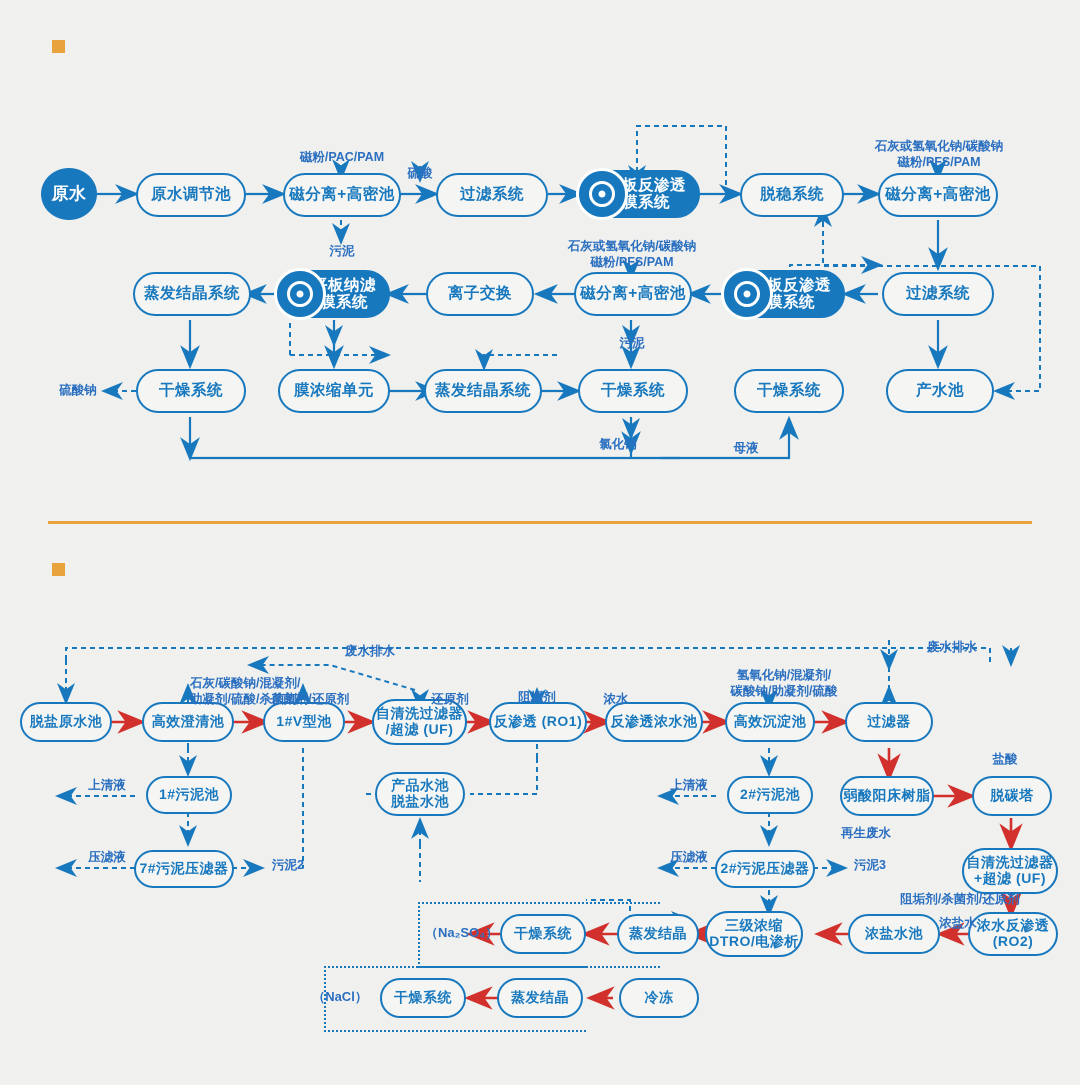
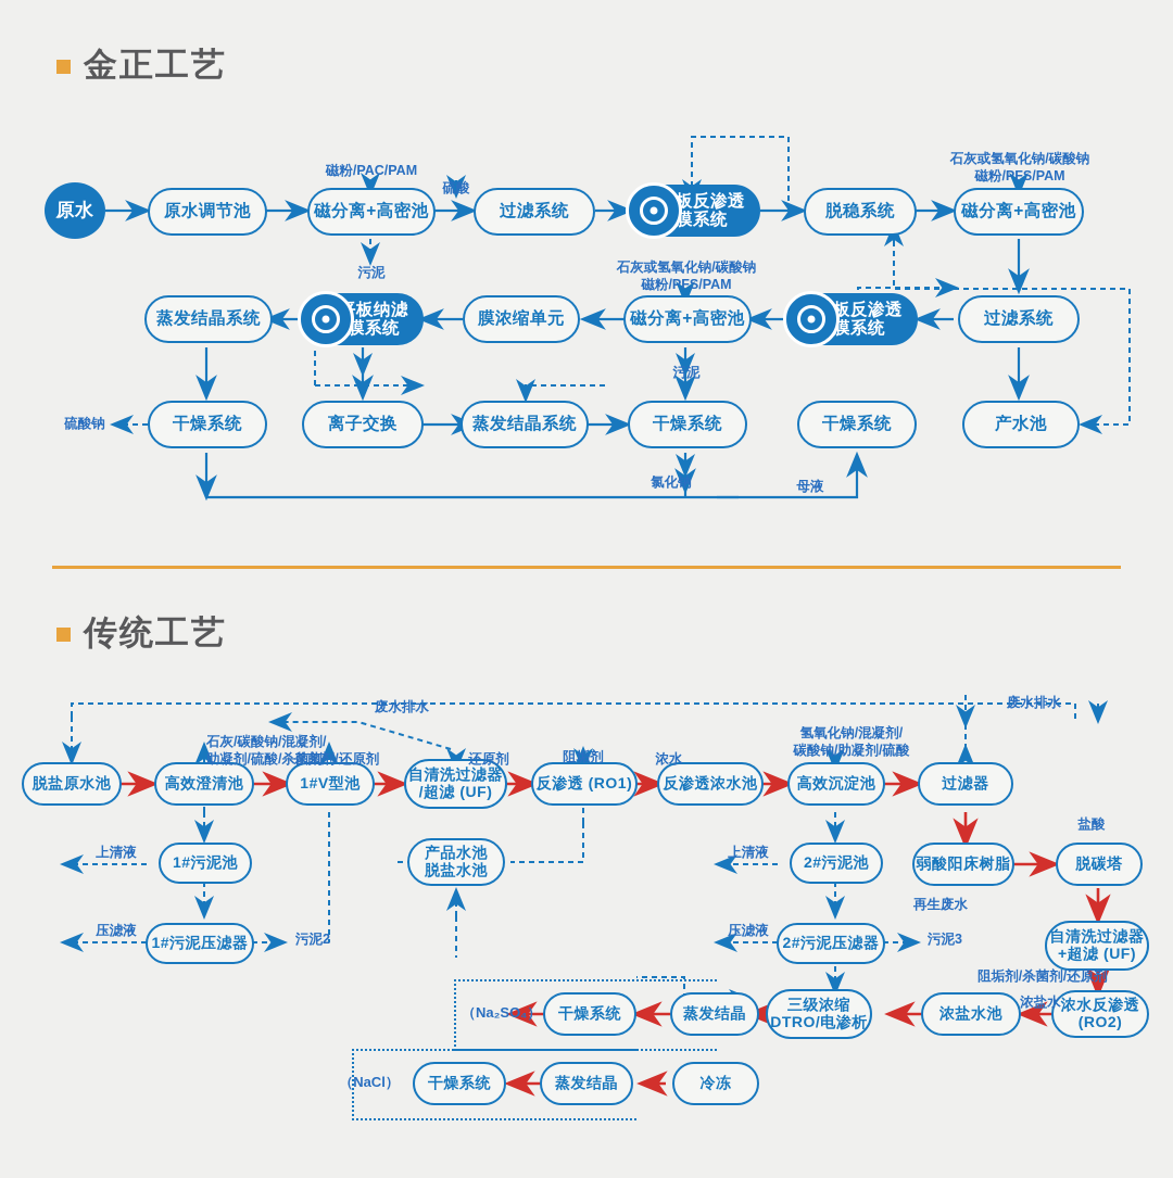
+ 金正工艺
+ 传统工艺
  原水
  原水调节池
  磁分离+高密池
  过滤系统
  板反渗透
  膜系统
  脱稳系统
  磁分离+高密池
  过滤系统
  板反渗透
  膜系统
  磁分离+高密池
- 离子交换
+ 膜浓缩单元
  板纳滤
  膜系统
  蒸发结晶系统
  干燥系统
- 膜浓缩单元
+ 离子交换
  蒸发结晶系统
  干燥系统
  干燥系统
  产水池
  磁粉/PAC/PAM
  硫酸
  污泥
  石灰或氢氧化钠/碳酸钠
  磁粉/PFS/PAM
  石灰或氢氧化钠/碳酸钠
  磁粉/PFS/PAM
  污泥
  硫酸钠
  氯化钠
  母液
  脱盐原水池
  高效澄清池
  1#V型池
  自清洗过滤器
  /超滤 (UF)
  反渗透 (RO1)
  反渗透浓水池
  高效沉淀池
  过滤器
  1#污泥池
- 7#污泥压滤器
+ 1#污泥压滤器
  产品水池
  脱盐水池
  2#污泥池
  2#污泥压滤器
  弱酸阳床树脂
  脱碳塔
  自清洗过滤器
  +超滤 (UF)
  浓水反渗透
  (RO2)
  浓盐水池
  三级浓缩
  DTRO/电渗析
  蒸发结晶
  干燥系统
  冷冻
  蒸发结晶
  干燥系统
  石灰/碳酸钠/混凝剂/
  助凝剂/硫酸/杀菌剂
  废水排水
  杀菌剂/还原剂
  还原剂
  阻垢剂
  浓水
  氢氧化钠/混凝剂/
  碳酸钠/助凝剂/硫酸
  废水排水
  盐酸
  上清液
  压滤液
  污泥2
  上清液
  压滤液
  污泥3
  再生废水
  阻垢剂/杀菌剂/还原剂
  浓盐水
  （Na₂SO₄）
  （NaCl）
